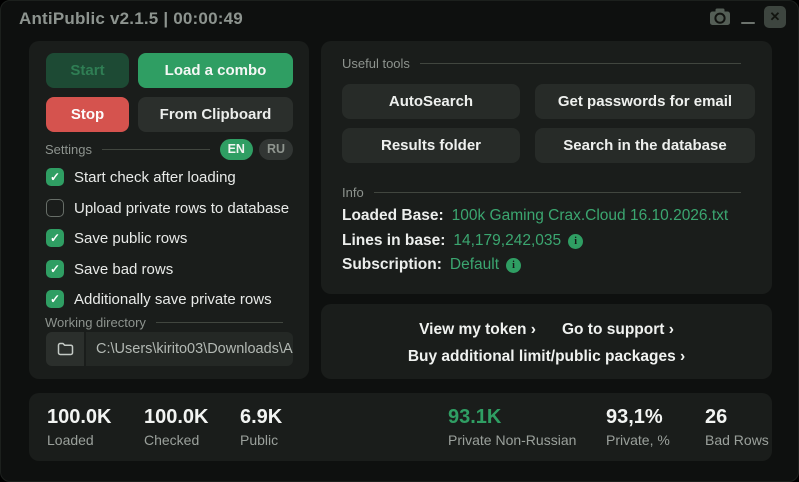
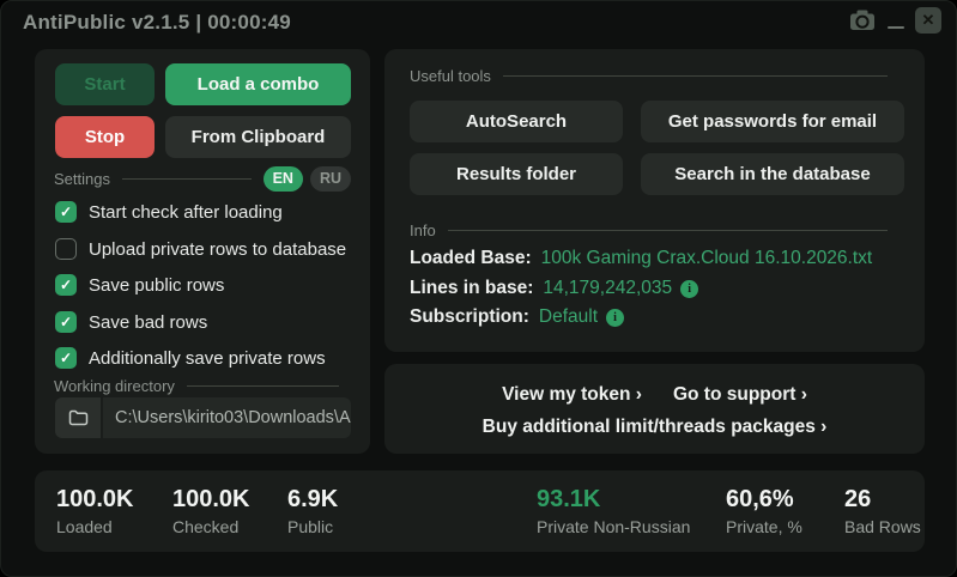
  AntiPublic v2.1.5 | 00:00:49
  ✕
  Start
  Load a combo
  Stop
  From Clipboard
  Settings
  EN
  RU
  ✓
  Start check after loading
  Upload private rows to database
  ✓
  Save public rows
  ✓
  Save bad rows
  ✓
  Additionally save private rows
  Working directory
  C:\Users\kirito03\Downloads\A
  Useful tools
  AutoSearch
  Get passwords for email
  Results folder
  Search in the database
  Info
  Loaded Base:
  100k Gaming Crax.Cloud 16.10.2026.txt
  Lines in base:
  14,179,242,035
  i
  Subscription:
  Default
  i
  View my token ›
  Go to support ›
- Buy additional limit/public packages ›
+ Buy additional limit/threads packages ›
  100.0K
  Loaded
  100.0K
  Checked
  6.9K
  Public
  93.1K
  Private Non-Russian
- 93,1%
+ 60,6%
  Private, %
  26
  Bad Rows
